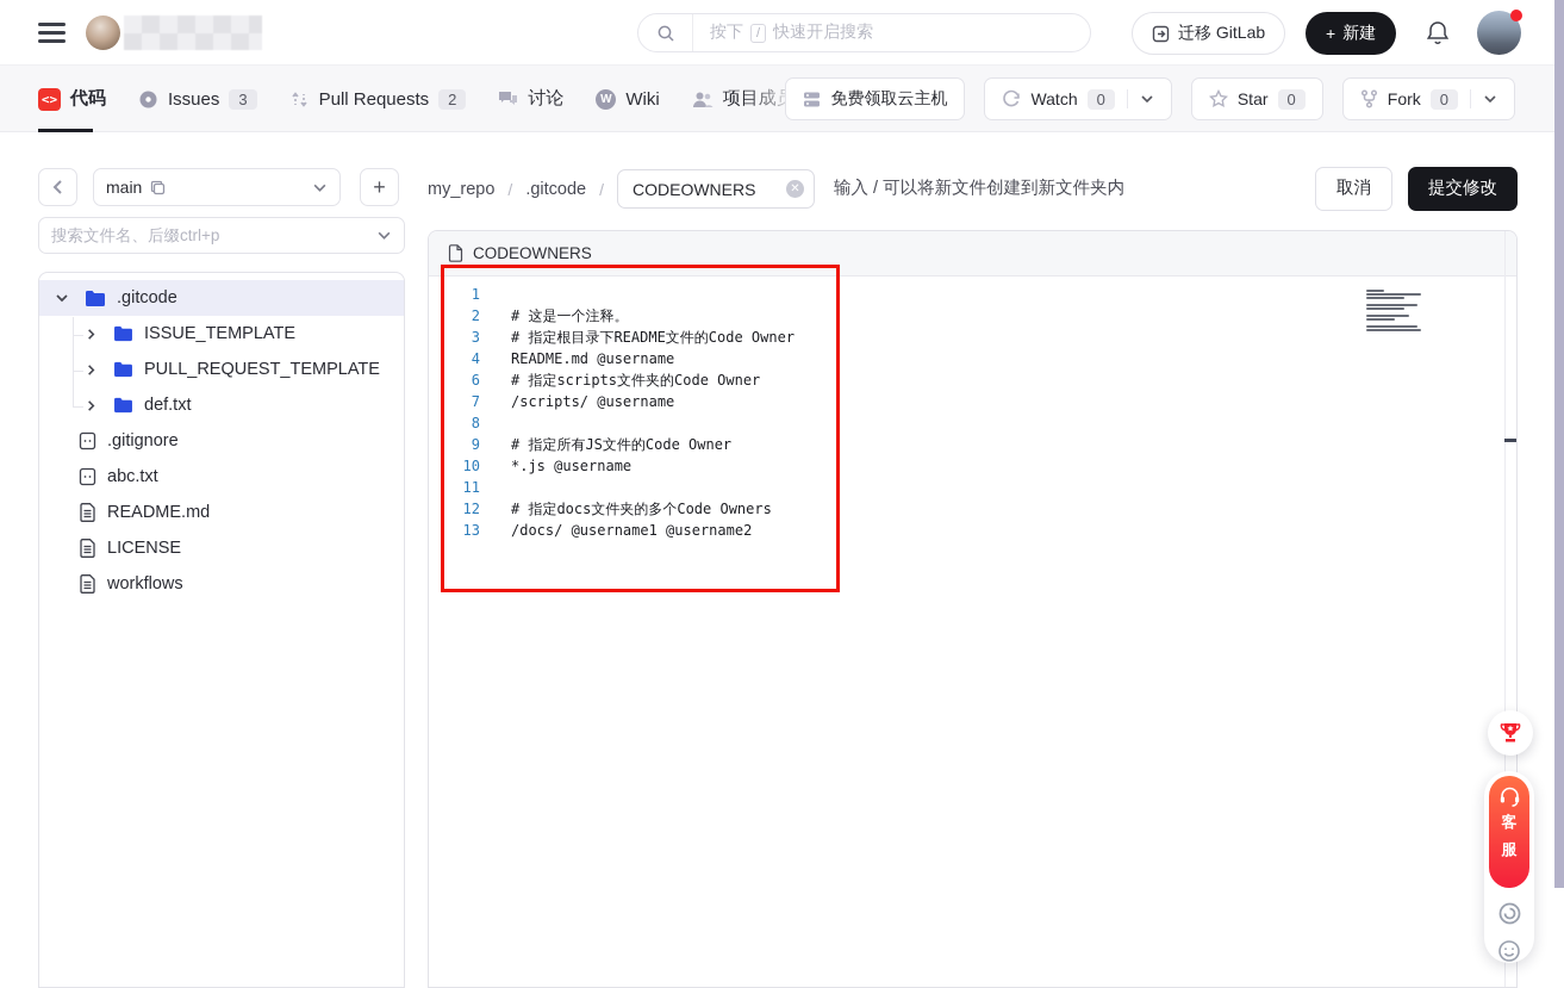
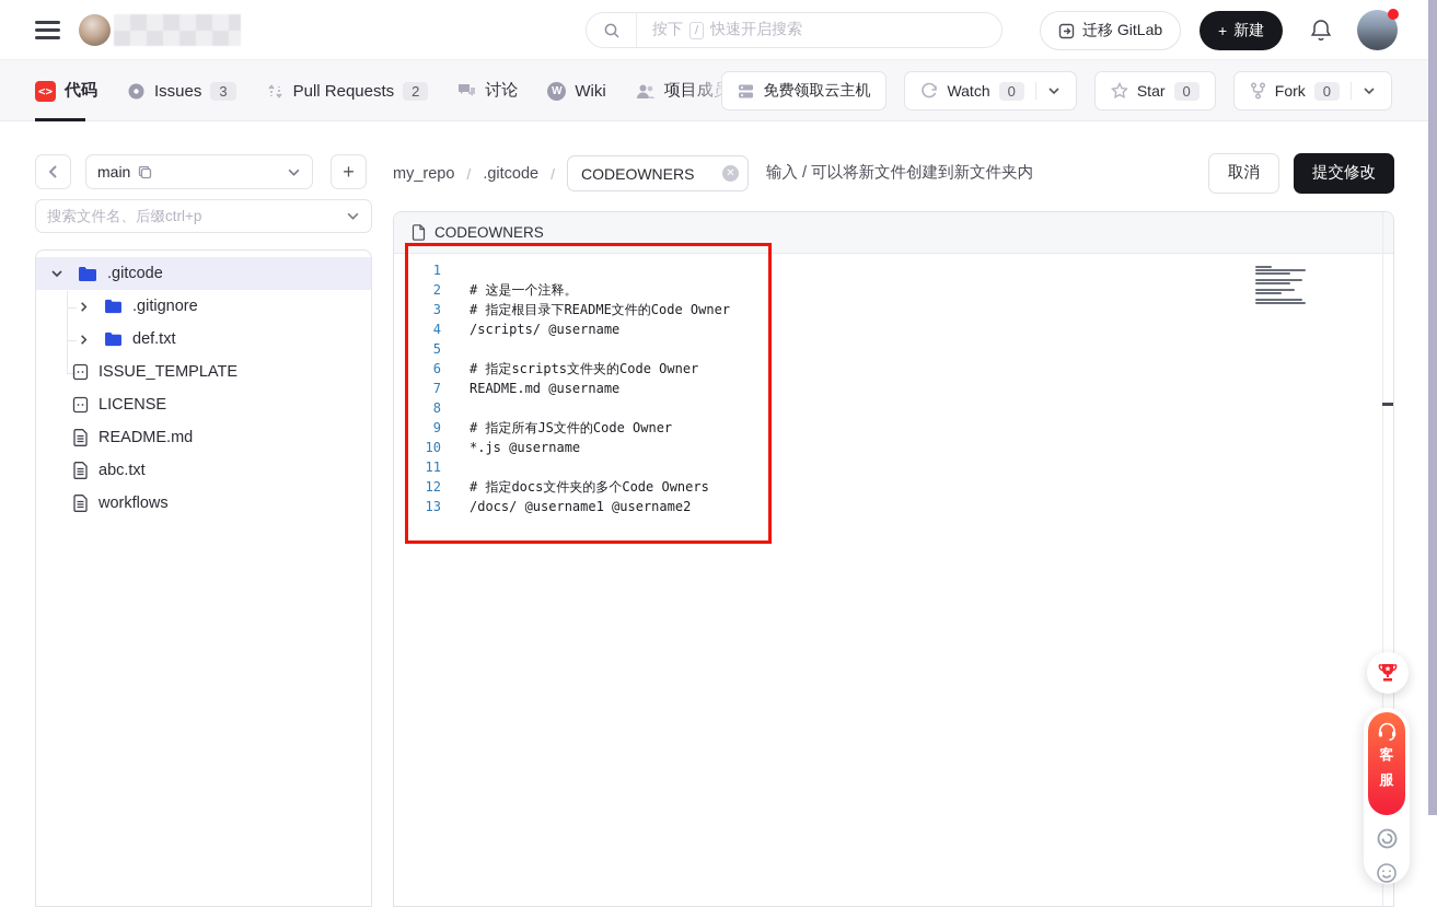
  按下
  /
  快速开启搜索
  迁移 GitLab
  +
  新建
  <>
  代码
  Issues
  3
  Pull Requests
  2
  讨论
  W
  Wiki
  项目成
  免费领取云主机
  Watch
  0
  Star
  0
  Fork
  0
  main
  +
  搜索文件名、后缀ctrl+p
  .gitcode
- ISSUE_TEMPLATE
+ .gitignore
- PULL_REQUEST_TEMPLATE
  def.txt
- .gitignore
+ ISSUE_TEMPLATE
- abc.txt
+ LICENSE
  README.md
- LICENSE
+ abc.txt
  workflows
  my_repo
  /
  .gitcode
  /
  CODEOWNERS
  ✕
  输入 / 可以将新文件创建到新文件夹内
  取消
  提交修改
  CODEOWNERS
  1
  2
  # 这是一个注释。
  3
  # 指定根目录下README文件的Code Owner
  4
- README.md @username
+ /scripts/ @username
+ 5
  6
  # 指定scripts文件夹的Code Owner
  7
- /scripts/ @username
+ README.md @username
  8
  9
  # 指定所有JS文件的Code Owner
  10
  *.js @username
  11
  12
  # 指定docs文件夹的多个Code Owners
  13
  /docs/ @username1 @username2
  客
  服
